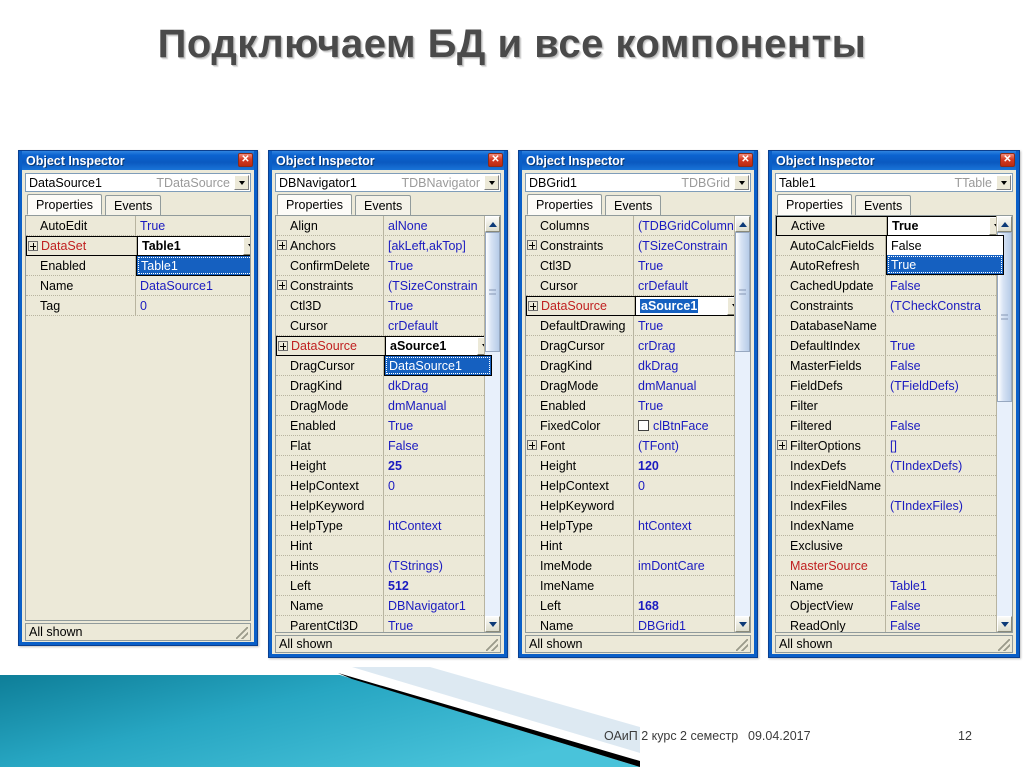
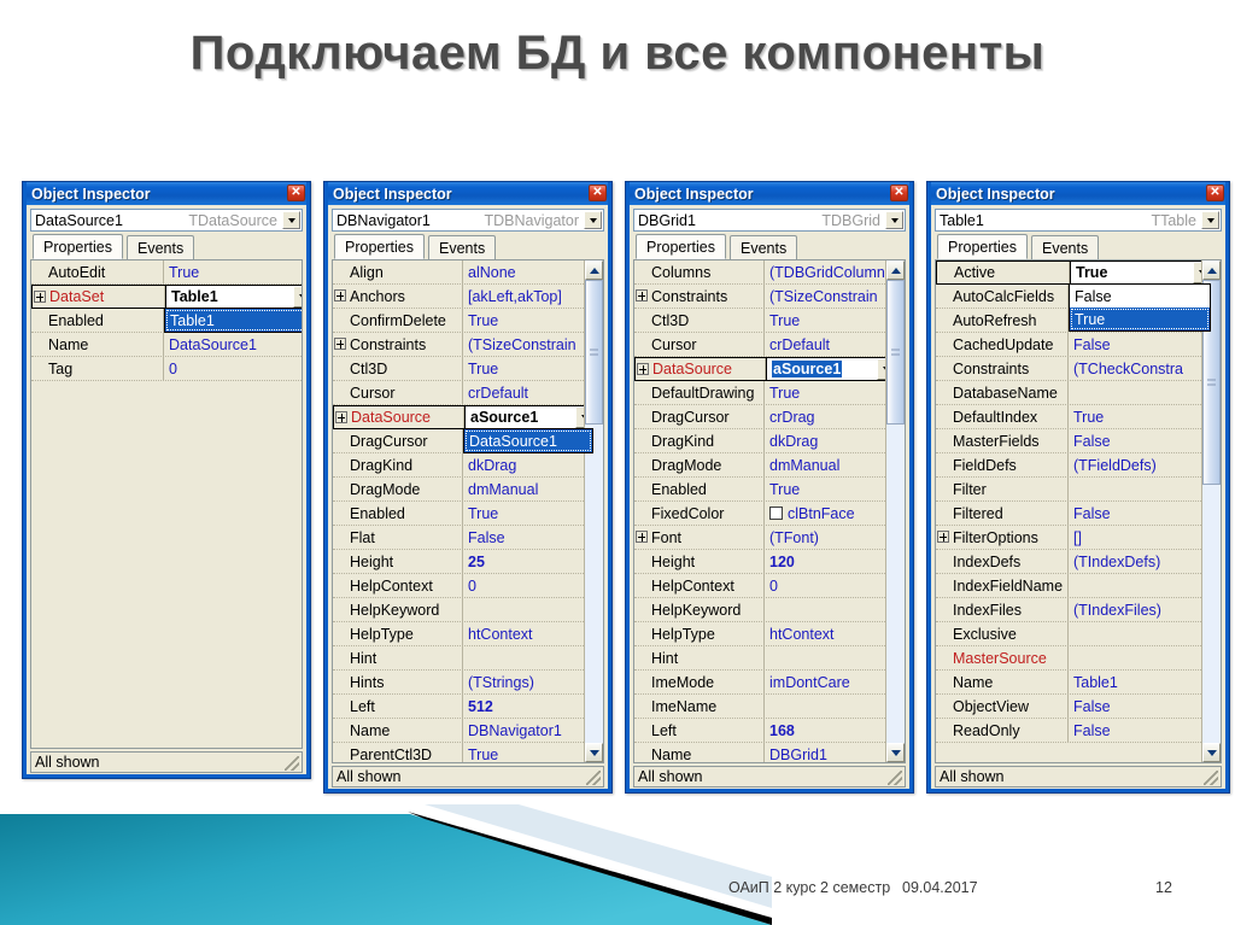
  Подключаем БД и все компоненты
  Object Inspector
  ✕
  DataSource1
  TDataSource
  Properties
  Events
  AutoEdit
  True
  DataSet
  Table1
  Enabled
  Name
  DataSource1
  Tag
  0
  Table1
  All shown
  Object Inspector
  ✕
  DBNavigator1
  TDBNavigator
  Properties
  Events
  Align
  alNone
  Anchors
  [akLeft,akTop]
  ConfirmDelete
  True
  Constraints
  (TSizeConstrain
  Ctl3D
  True
  Cursor
  crDefault
  DataSource
  aSource1
  DragCursor
  DragKind
  dkDrag
  DragMode
  dmManual
  Enabled
  True
  Flat
  False
  Height
  25
  HelpContext
  0
  HelpKeyword
  HelpType
  htContext
  Hint
  Hints
  (TStrings)
  Left
  512
  Name
  DBNavigator1
  ParentCtl3D
  True
  DataSource1
  All shown
  Object Inspector
  ✕
  DBGrid1
  TDBGrid
  Properties
  Events
  Columns
  (TDBGridColumn
  Constraints
  (TSizeConstrain
  Ctl3D
  True
  Cursor
  crDefault
  DataSource
  aSource1
  DefaultDrawing
  True
  DragCursor
  crDrag
  DragKind
  dkDrag
  DragMode
  dmManual
  Enabled
  True
  FixedColor
  clBtnFace
  Font
  (TFont)
  Height
  120
  HelpContext
  0
  HelpKeyword
  HelpType
  htContext
  Hint
  ImeMode
  imDontCare
  ImeName
  Left
  168
  Name
  DBGrid1
  All shown
  Object Inspector
  ✕
  Table1
  TTable
  Properties
  Events
  Active
  True
  AutoCalcFields
  AutoRefresh
  CachedUpdate
  False
  Constraints
  (TCheckConstra
  DatabaseName
  DefaultIndex
  True
  MasterFields
  False
  FieldDefs
  (TFieldDefs)
  Filter
  Filtered
  False
  FilterOptions
  []
  IndexDefs
  (TIndexDefs)
  IndexFieldName
  IndexFiles
  (TIndexFiles)
- IndexName
  Exclusive
  MasterSource
  Name
  Table1
  ObjectView
  False
  ReadOnly
  False
  False
  True
  All shown
  ОАиП 2 курс 2 семестр
  09.04.2017
  12
